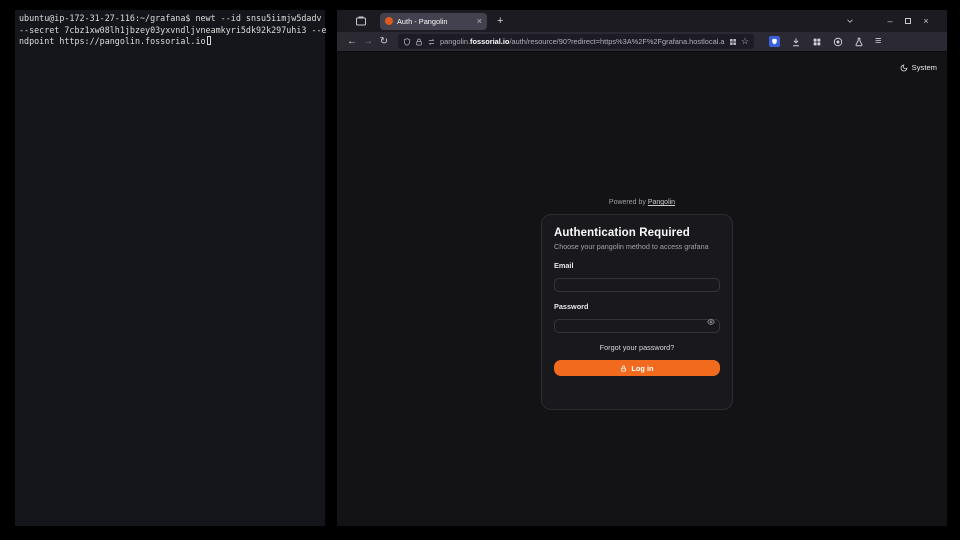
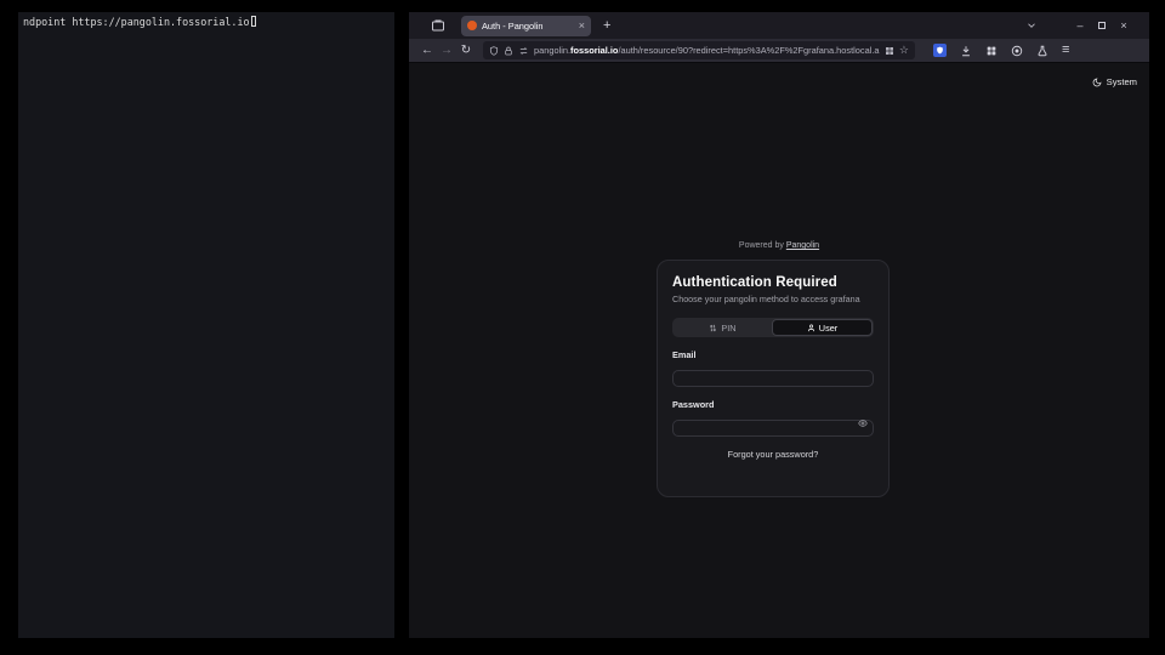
- ubuntu@ip-172-31-27-116:~/grafana$ newt --id snsu5iimjw5dadv
- --secret 7cbz1xw08lh1jbzey03yxvndljvneamkyri5dk92k297uhi3 --e
  ndpoint https://pangolin.fossorial.io
  Auth - Pangolin
  ×
  +
  –
  ×
  ←
  →
  ↻
  pangolin.fossorial.io/auth/resource/90?redirect=https%3A%2F%2Fgrafana.hostlocal.a
  ☆
  ≡
  System
  Authentication Required
  Choose your pangolin method to access grafana
+ PIN
+ User
  Email
  Password
  Forgot your password?
- Log in
